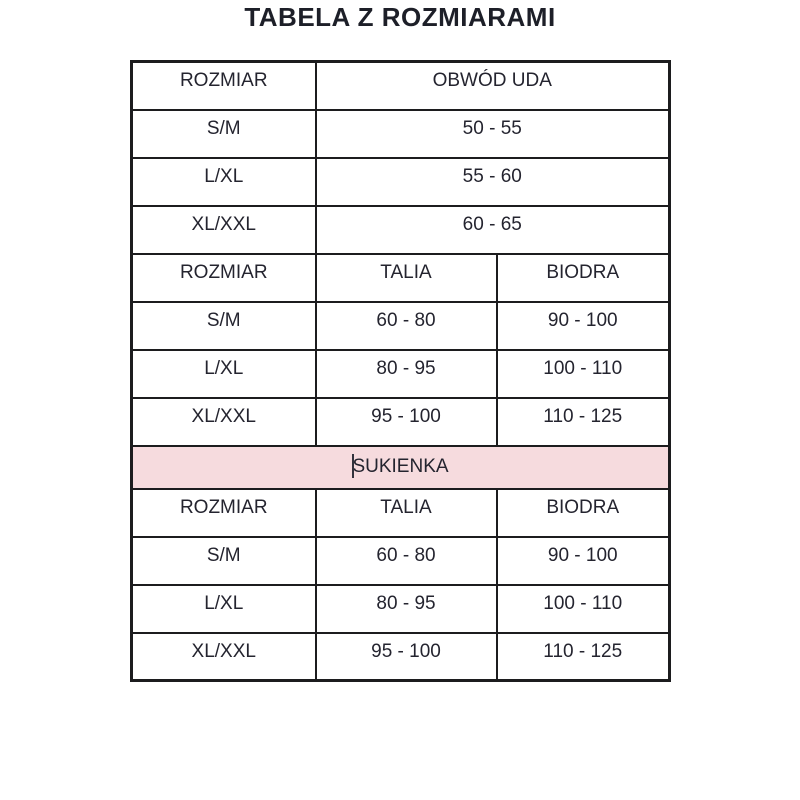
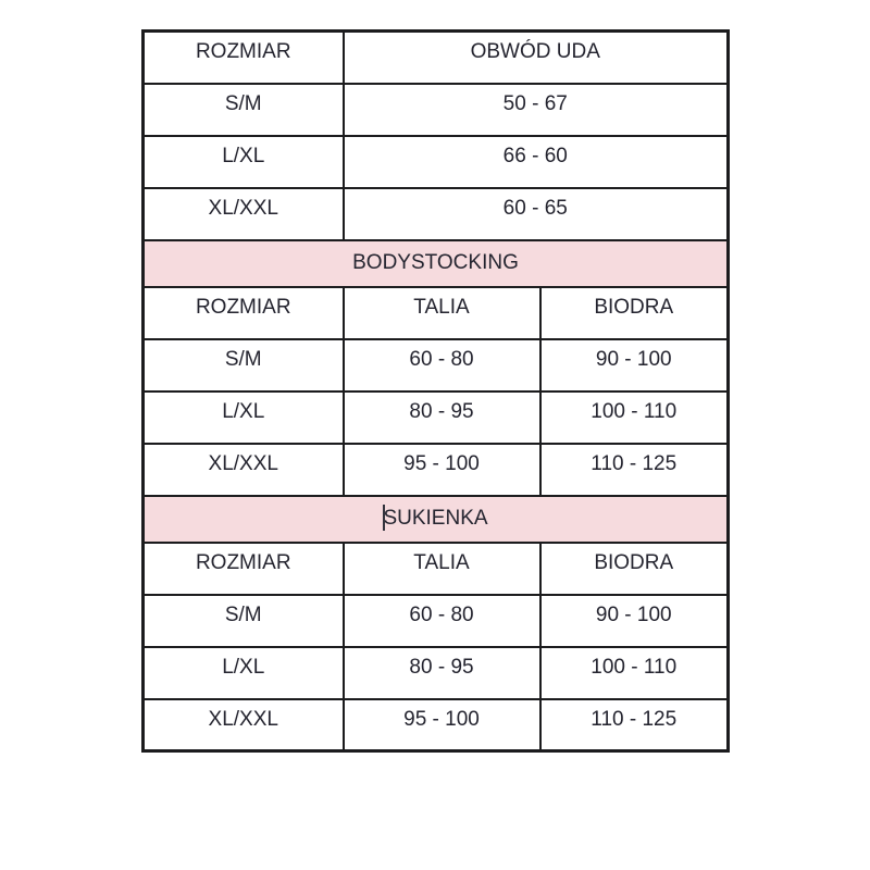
- TABELA Z ROZMIARAMI
  ROZMIAR	OBWÓD UDA
- S/M	50 - 55
+ S/M	50 - 67
- L/XL	55 - 60
+ L/XL	66 - 60
  XL/XXL	60 - 65
+ BODYSTOCKING
  ROZMIAR	TALIA	BIODRA
  S/M	60 - 80	90 - 100
  L/XL	80 - 95	100 - 110
  XL/XXL	95 - 100	110 - 125
  SUKIENKA
  ROZMIAR	TALIA	BIODRA
  S/M	60 - 80	90 - 100
  L/XL	80 - 95	100 - 110
  XL/XXL	95 - 100	110 - 125
